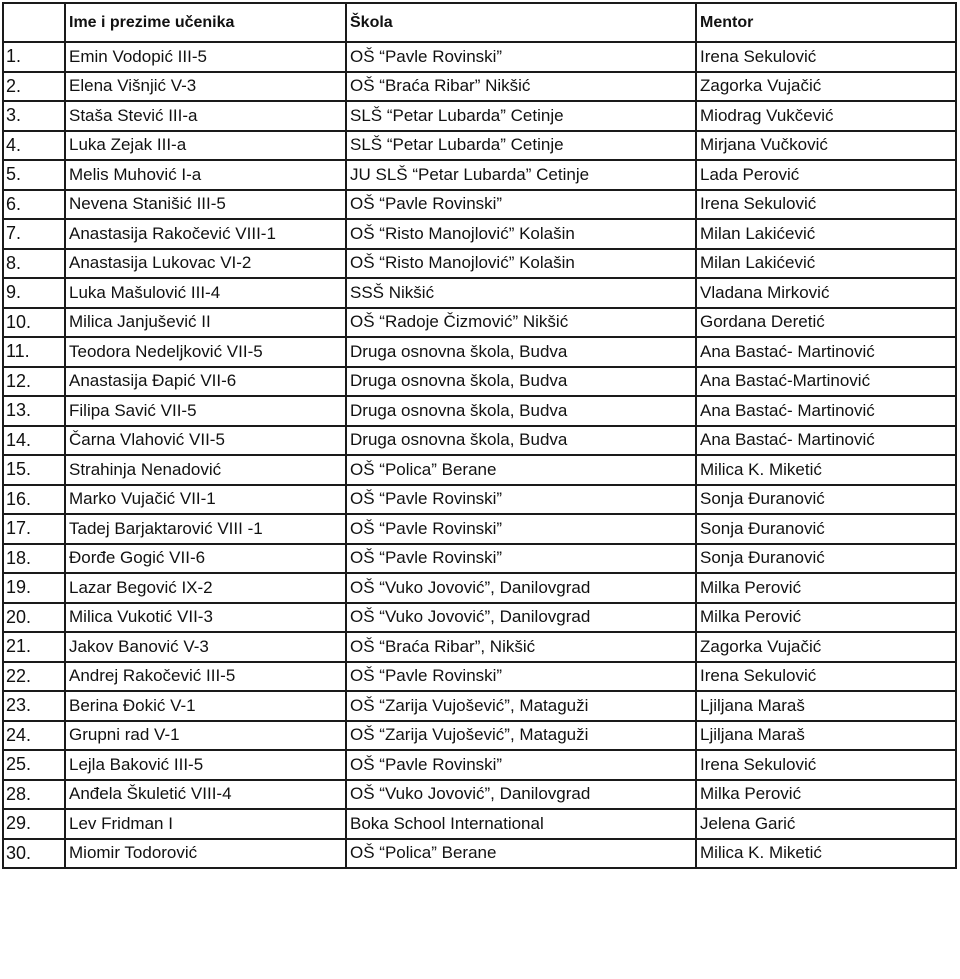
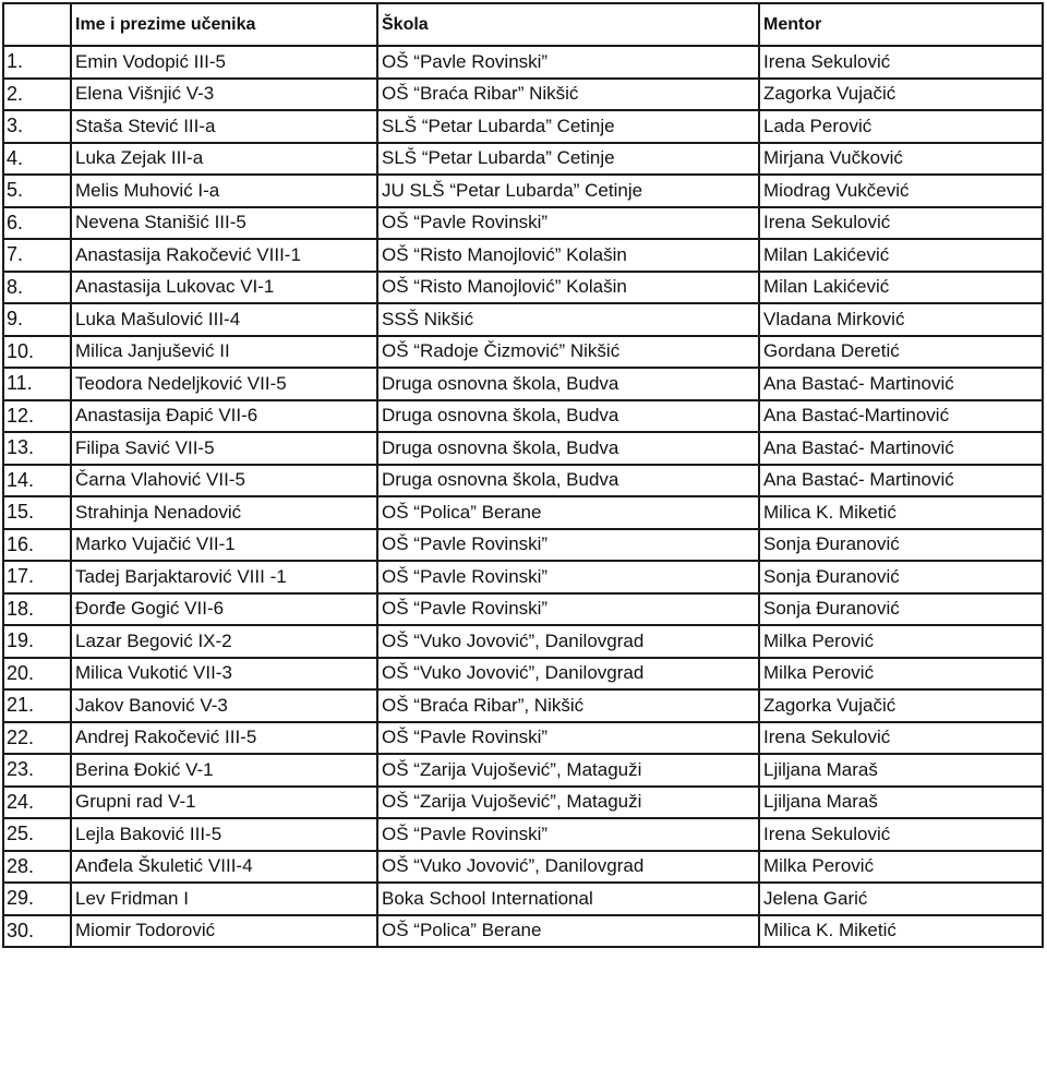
  	Ime i prezime učenika	Škola	Mentor
  1.	Emin Vodopić III-5	OŠ “Pavle Rovinski”	Irena Sekulović
  2.	Elena Višnjić V-3	OŠ “Braća Ribar” Nikšić	Zagorka Vujačić
- 3.	Staša Stević III-a	SLŠ “Petar Lubarda” Cetinje	Miodrag Vukčević
+ 3.	Staša Stević III-a	SLŠ “Petar Lubarda” Cetinje	Lada Perović
  4.	Luka Zejak III-a	SLŠ “Petar Lubarda” Cetinje	Mirjana Vučković
- 5.	Melis Muhović I-a	JU SLŠ “Petar Lubarda” Cetinje	Lada Perović
+ 5.	Melis Muhović I-a	JU SLŠ “Petar Lubarda” Cetinje	Miodrag Vukčević
  6.	Nevena Stanišić III-5	OŠ “Pavle Rovinski”	Irena Sekulović
  7.	Anastasija Rakočević VIII-1	OŠ “Risto Manojlović” Kolašin	Milan Lakićević
- 8.	Anastasija Lukovac VI-2	OŠ “Risto Manojlović” Kolašin	Milan Lakićević
+ 8.	Anastasija Lukovac VI-1	OŠ “Risto Manojlović” Kolašin	Milan Lakićević
  9.	Luka Mašulović III-4	SSŠ Nikšić	Vladana Mirković
  10.	Milica Janjušević II	OŠ “Radoje Čizmović” Nikšić	Gordana Deretić
  11.	Teodora Nedeljković VII-5	Druga osnovna škola, Budva	Ana Bastać- Martinović
  12.	Anastasija Đapić VII-6	Druga osnovna škola, Budva	Ana Bastać-Martinović
  13.	Filipa Savić VII-5	Druga osnovna škola, Budva	Ana Bastać- Martinović
  14.	Čarna Vlahović VII-5	Druga osnovna škola, Budva	Ana Bastać- Martinović
  15.	Strahinja Nenadović	OŠ “Polica” Berane	Milica K. Miketić
  16.	Marko Vujačić VII-1	OŠ “Pavle Rovinski”	Sonja Đuranović
  17.	Tadej Barjaktarović VIII -1	OŠ “Pavle Rovinski”	Sonja Đuranović
  18.	Đorđe Gogić VII-6	OŠ “Pavle Rovinski”	Sonja Đuranović
  19.	Lazar Begović IX-2	OŠ “Vuko Jovović”, Danilovgrad	Milka Perović
  20.	Milica Vukotić VII-3	OŠ “Vuko Jovović”, Danilovgrad	Milka Perović
  21.	Jakov Banović V-3	OŠ “Braća Ribar”, Nikšić	Zagorka Vujačić
  22.	Andrej Rakočević III-5	OŠ “Pavle Rovinski”	Irena Sekulović
  23.	Berina Đokić V-1	OŠ “Zarija Vujošević”, Mataguži	Ljiljana Maraš
  24.	Grupni rad V-1	OŠ “Zarija Vujošević”, Mataguži	Ljiljana Maraš
  25.	Lejla Baković III-5	OŠ “Pavle Rovinski”	Irena Sekulović
  28.	Anđela Škuletić VIII-4	OŠ “Vuko Jovović”, Danilovgrad	Milka Perović
  29.	Lev Fridman I	Boka School International	Jelena Garić
  30.	Miomir Todorović	OŠ “Polica” Berane	Milica K. Miketić
